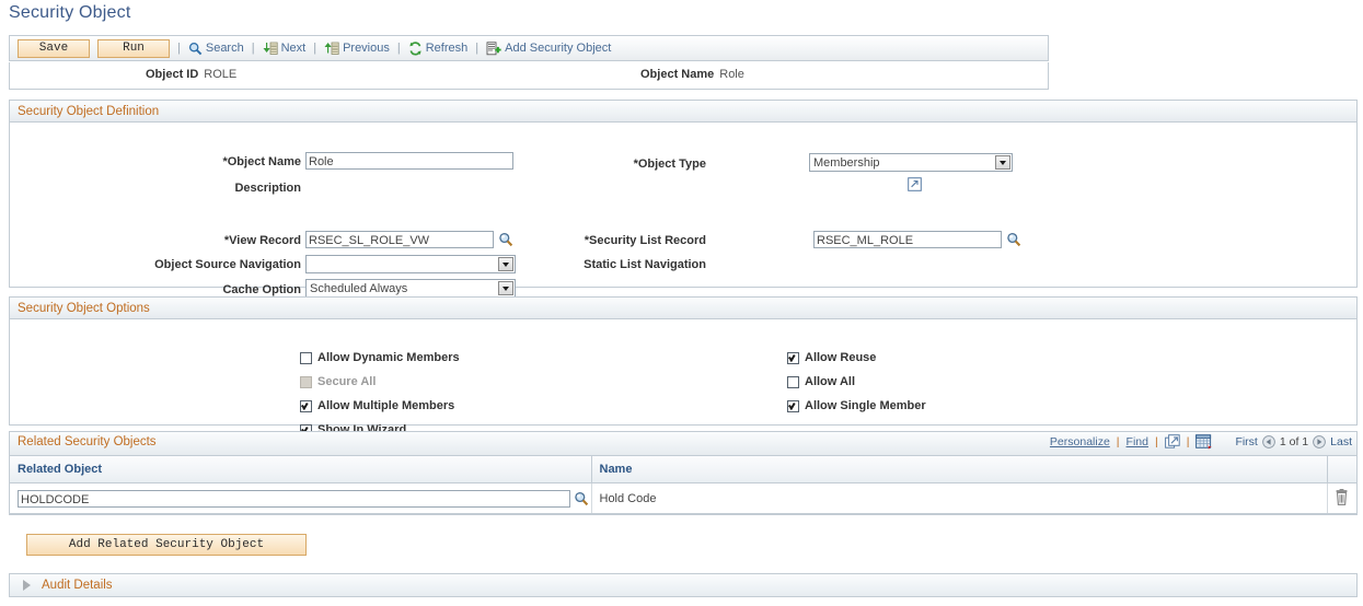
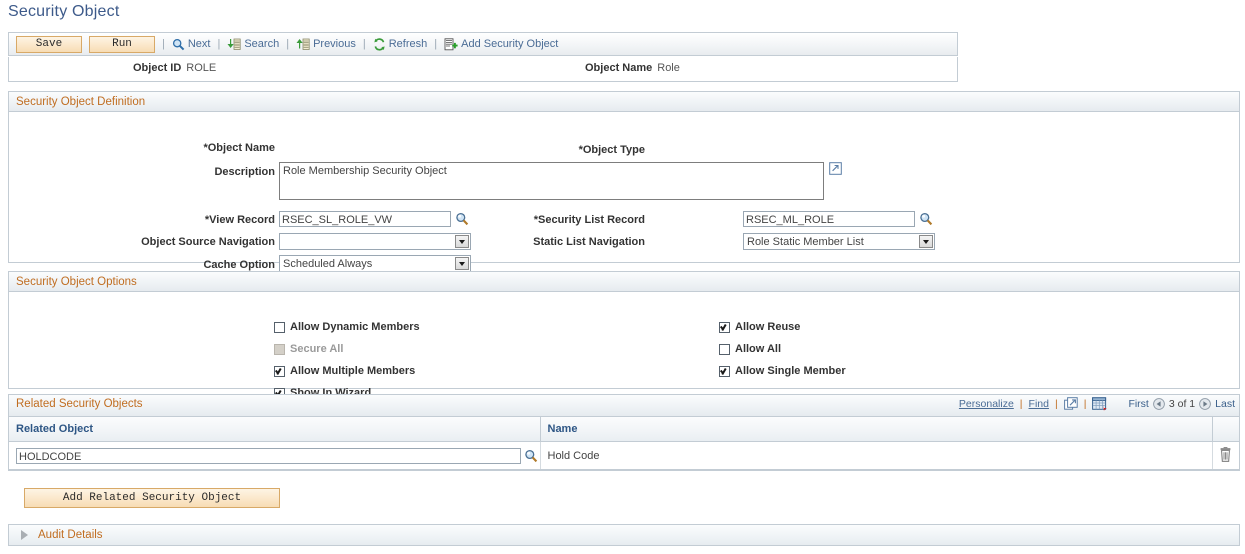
  Security Object
  Save
  Run
  |
- Search
+ Next
  |
- Next
+ Search
  |
  Previous
  |
  Refresh
  |
  Add Security Object
  Object ID ROLE
  Object Name Role
  Security Object Definition
  *Object Name
- Role
  *Object Type
- Membership
  Description
+ Role Membership Security Object
  *View Record
  RSEC_SL_ROLE_VW
  *Security List Record
  RSEC_ML_ROLE
  Object Source Navigation
  Static List Navigation
+ Role Static Member List
  Cache Option
  Scheduled Always
  Security Object Options
  Allow Dynamic Members
  Secure All
  Allow Multiple Members
  Show In Wizard
  Allow Reuse
  Allow All
  Allow Single Member
  Related Security Objects
  Personalize
  |
  Find
  |
  |
  First
- 1 of 1
+ 3 of 1
  Last
  Related Object	Name
  HOLDCODE	Hold Code
  Add Related Security Object
  Audit Details
